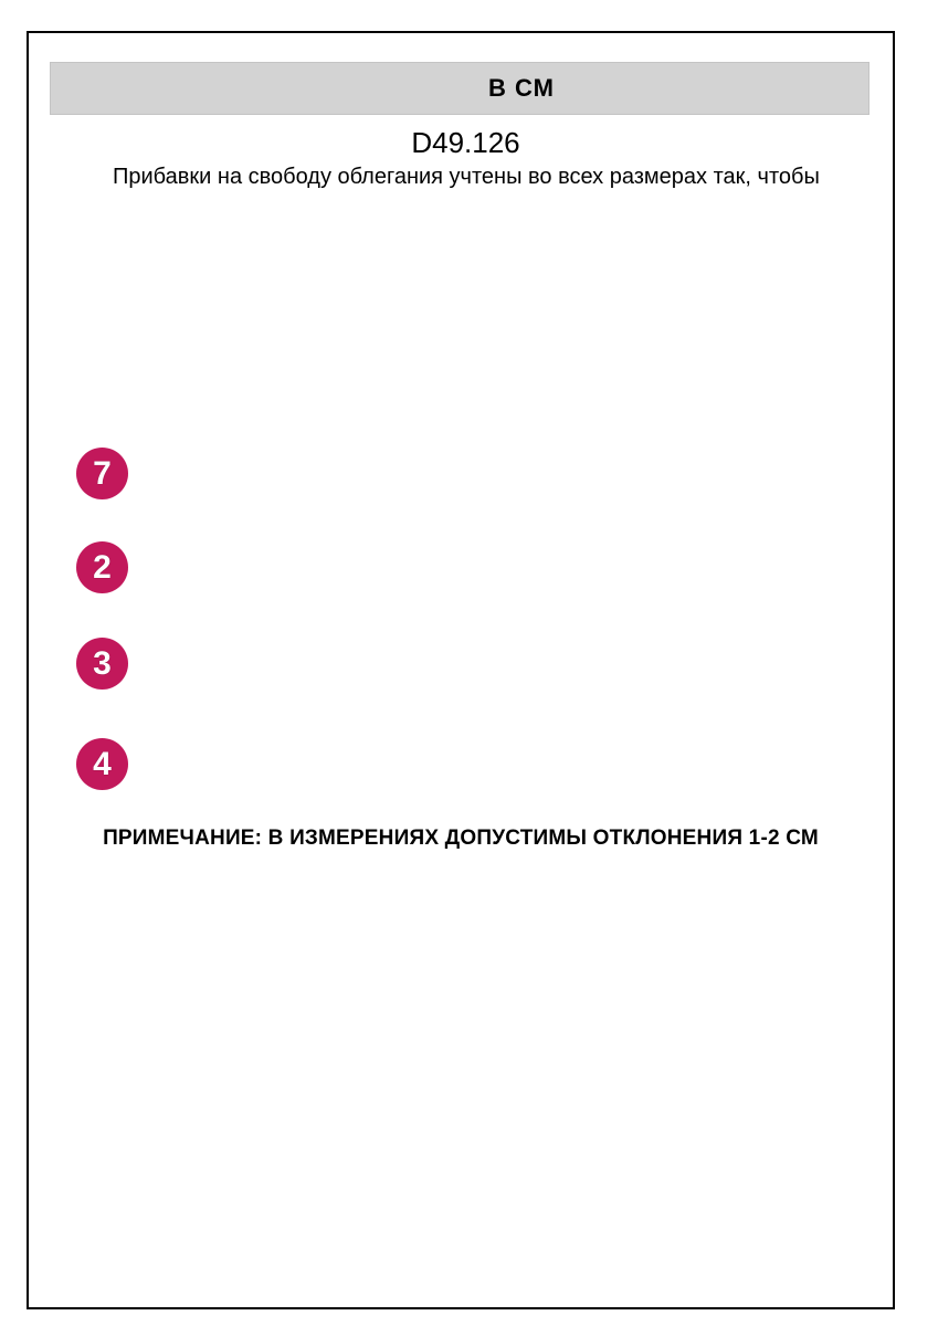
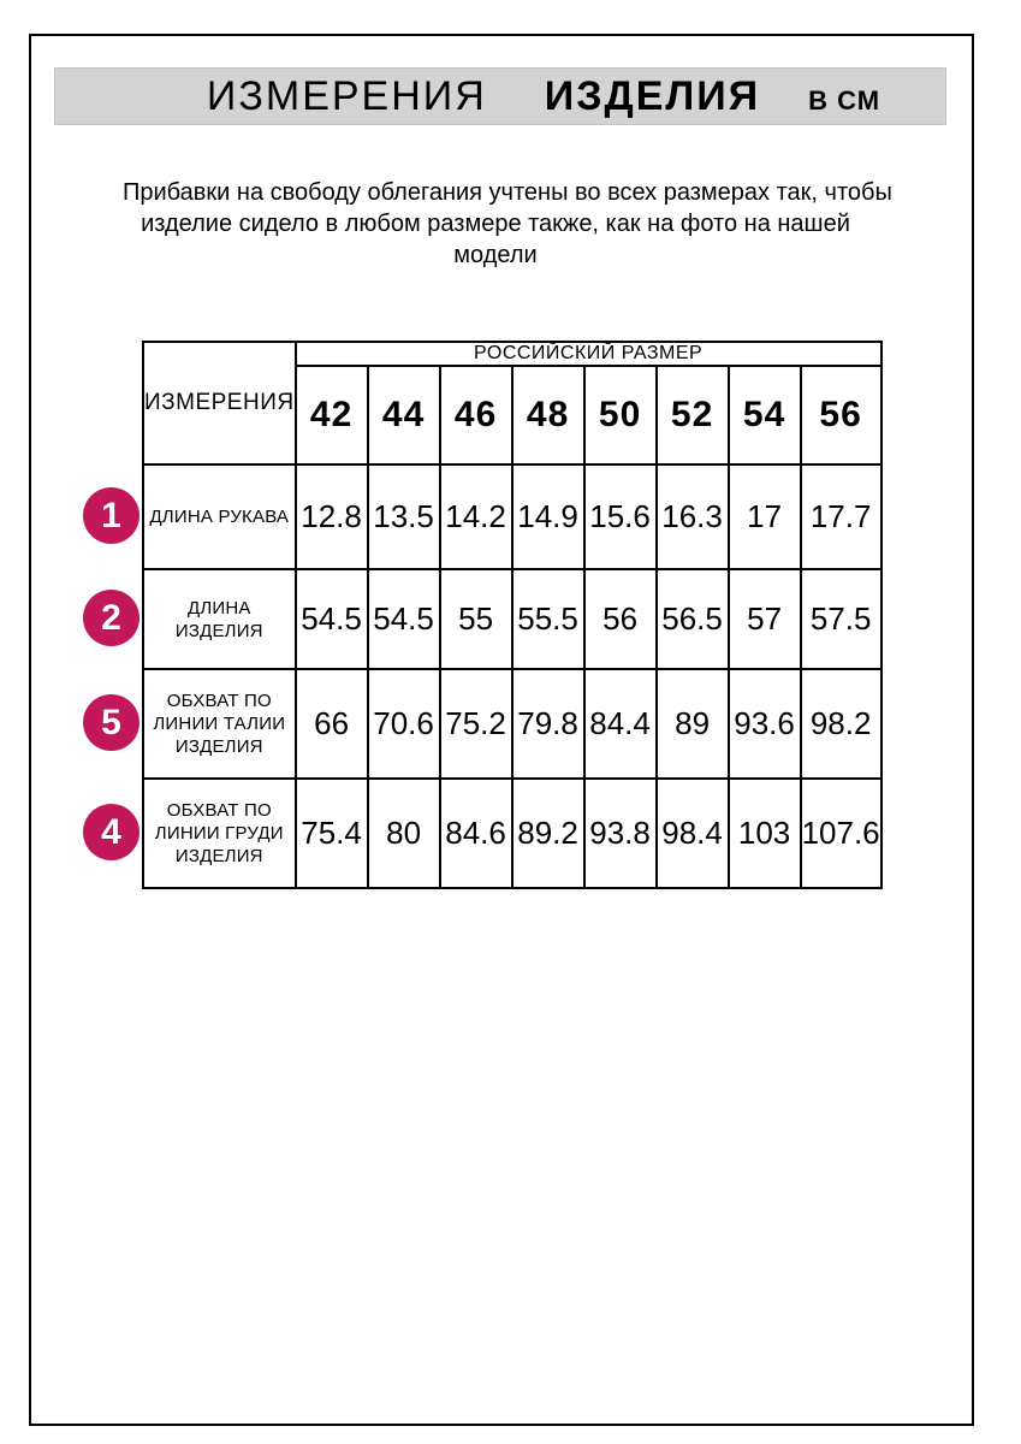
+ ИЗМЕРЕНИЯ
+ ИЗДЕЛИЯ
  В СМ
- D49.126
  Прибавки на свободу облегания учтены во всех размерах так, чтобы
+ изделие сидело в любом размере также, как на фото на нашей
+ модели
+ ИЗМЕРЕНИЯ	РОССИЙСКИЙ РАЗМЕР
+ 42	44	46	48	50	52	54	56
+ ДЛИНА РУКАВА	12.8	13.5	14.2	14.9	15.6	16.3	17	17.7
+ ДЛИНА ИЗДЕЛИЯ	54.5	54.5	55	55.5	56	56.5	57	57.5
+ ОБХВАТ ПО ЛИНИИ ТАЛИИ ИЗДЕЛИЯ	66	70.6	75.2	79.8	84.4	89	93.6	98.2
+ ОБХВАТ ПО ЛИНИИ ГРУДИ ИЗДЕЛИЯ	75.4	80	84.6	89.2	93.8	98.4	103	107.6
- 7
+ 1
  2
- 3
+ 5
  4
- ПРИМЕЧАНИЕ: В ИЗМЕРЕНИЯХ ДОПУСТИМЫ ОТКЛОНЕНИЯ 1-2 СМ
